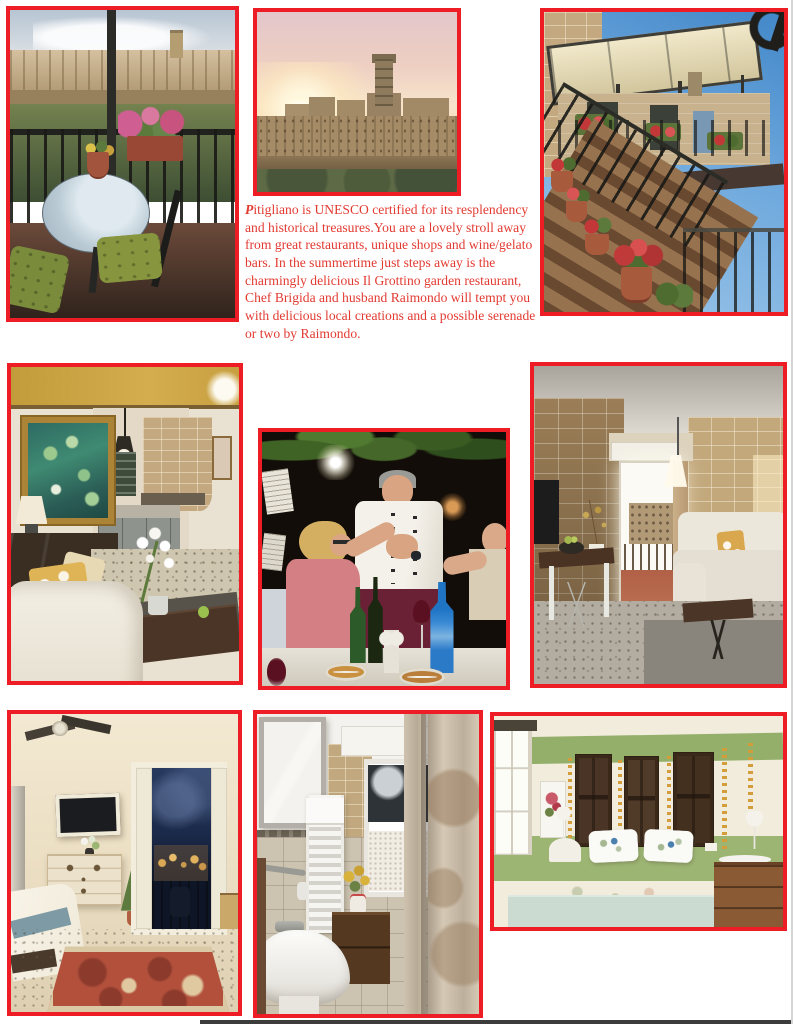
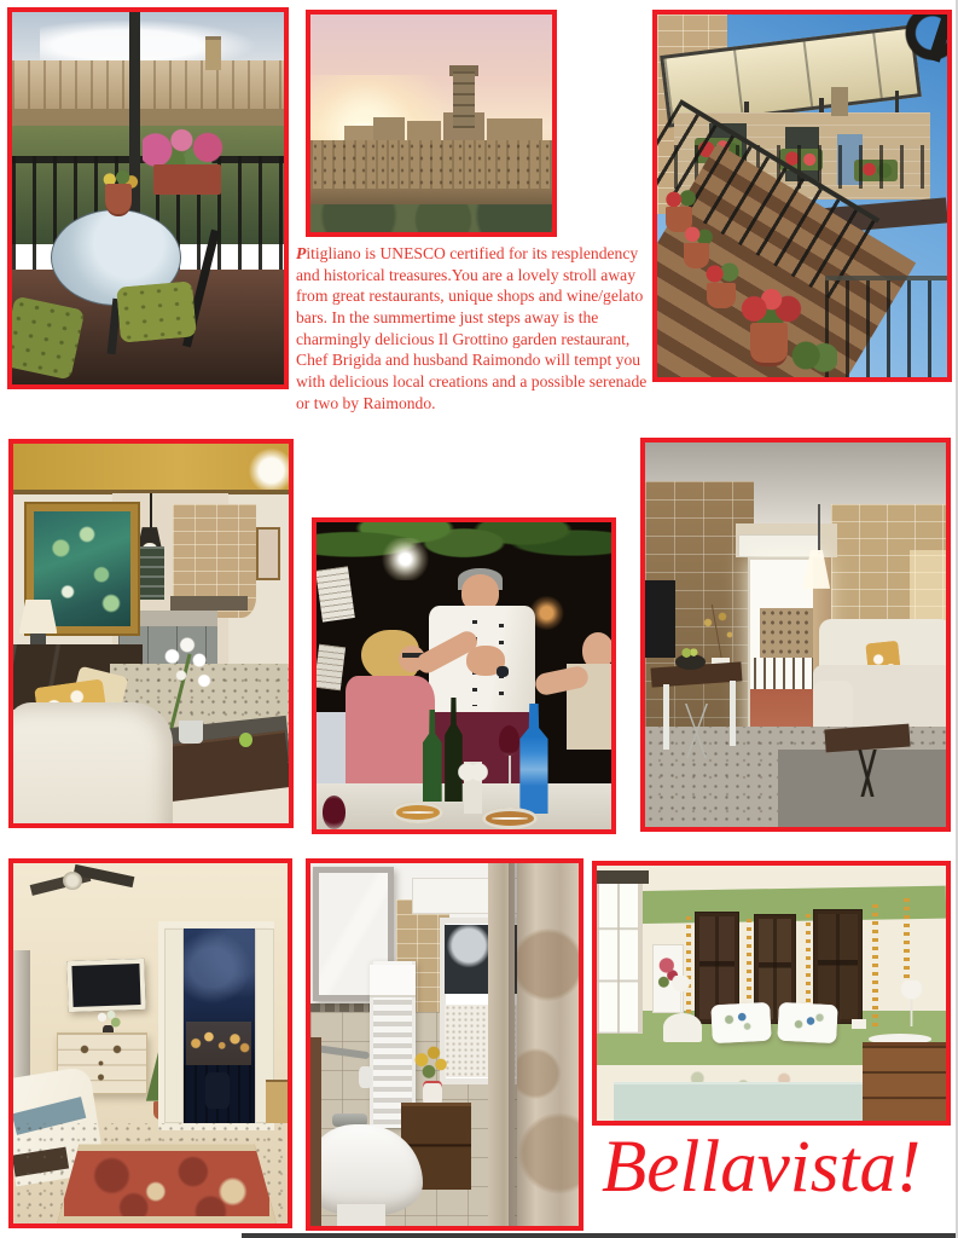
  Pitigliano is UNESCO certified for its resplendency and historical treasures.You are a lovely stroll away from great restaurants, unique shops and wine/gelato bars. In the summertime just steps away is the charmingly delicious Il Grottino garden restaurant, Chef Brigida and husband Raimondo will tempt you with delicious local creations and a possible serenade or two by Raimondo.
+ Bellavista!
